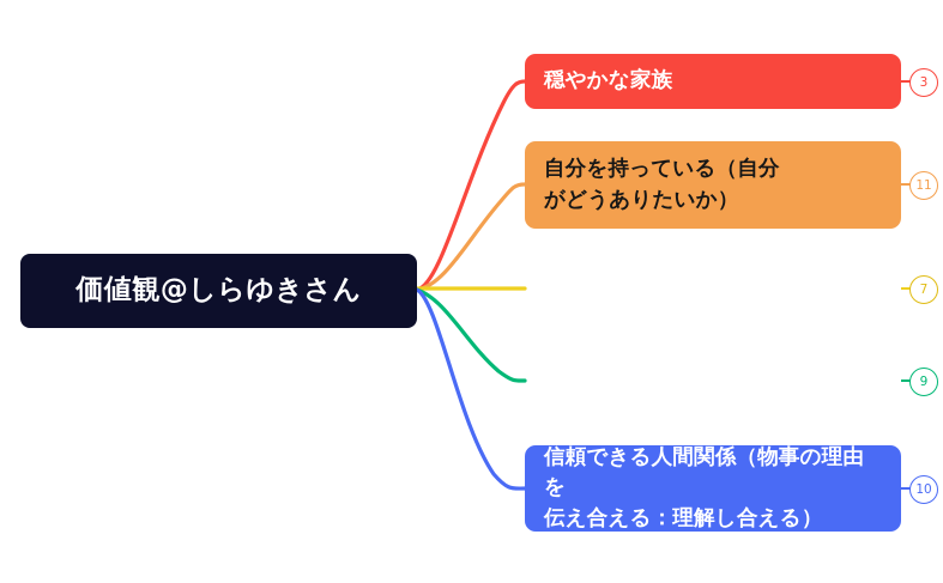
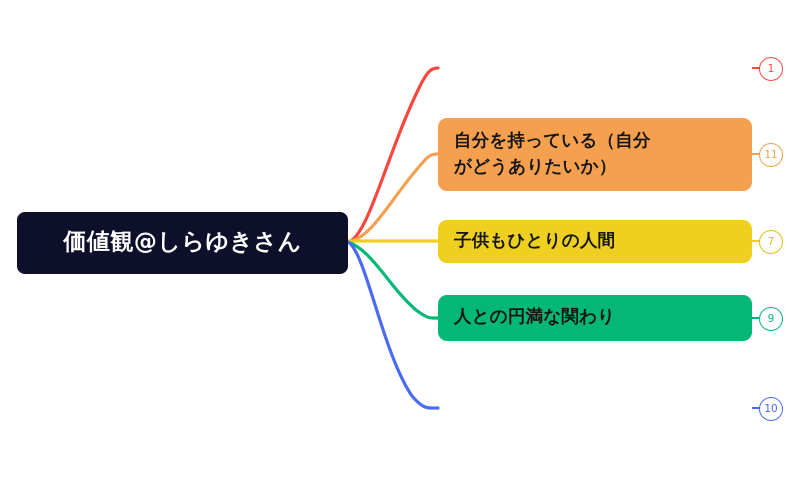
  価値観@しらゆきさん
- 穏やかな家族
- 3
+ 1
  自分を持っている（自分
  がどうありたいか）
  11
+ 子供もひとりの人間
  7
+ 人との円満な関わり
  9
- 信頼できる人間関係（物事の理由を
- 伝え合える：理解し合える）
  10
